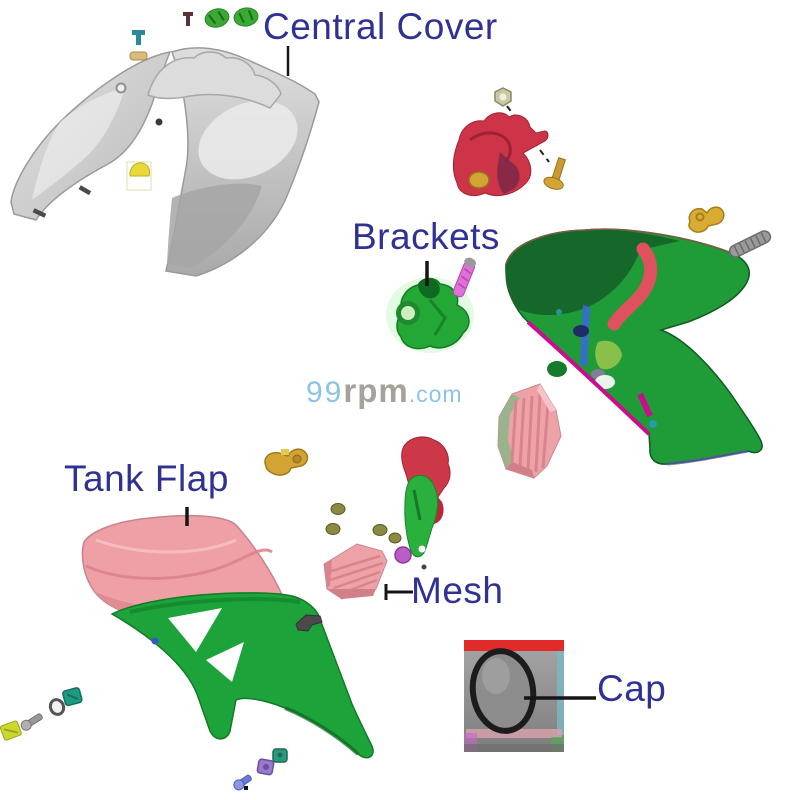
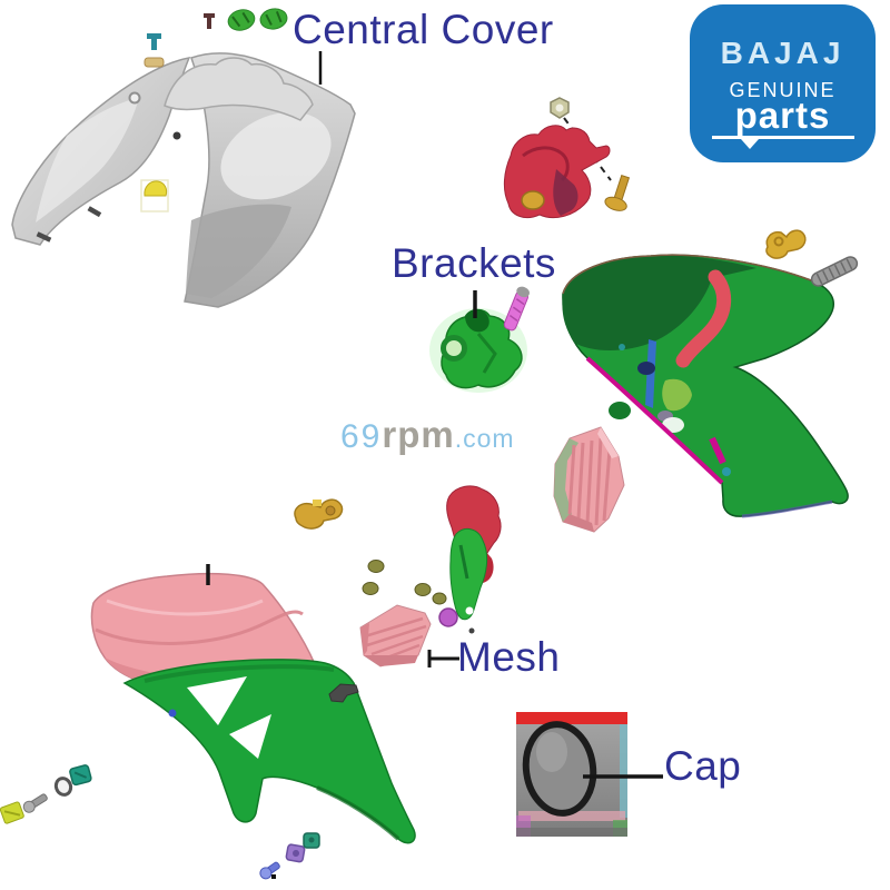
- 99rpm.com
+ 69rpm.com
  Central Cover
  Brackets
- Tank Flap
  Mesh
  Cap
+ BAJAJ
+ GENUINE
+ parts
